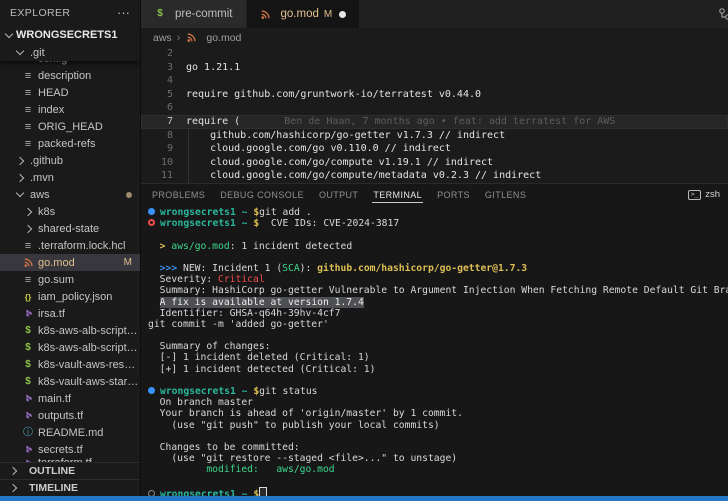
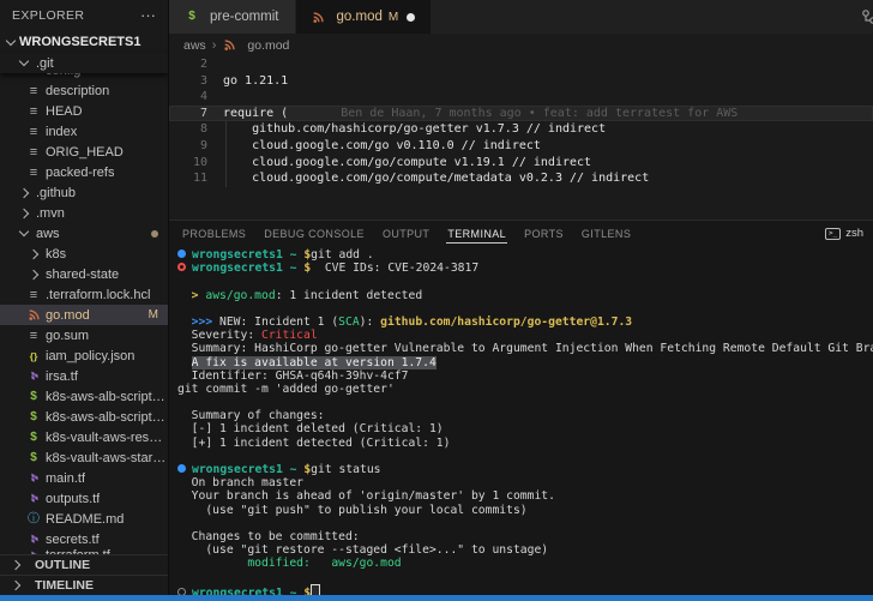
  EXPLORER
  ···
  WRONGSECRETS1
  .git
  ≡
  description
  ≡
  HEAD
  ≡
  index
  ≡
  ORIG_HEAD
  ≡
  packed-refs
  .github
  .mvn
  aws
  k8s
  shared-state
  ≡
  .terraform.lock.hcl
  go.mod
  M
  ≡
  go.sum
  {}
  iam_policy.json
  irsa.tf
  $
  k8s-aws-alb-script-c.
  $
  k8s-aws-alb-script.sh
  $
  k8s-vault-aws-resum
  $
  k8s-vault-aws-start.s
  main.tf
  outputs.tf
  ⓘ
  README.md
  secrets.tf
  OUTLINE
  TIMELINE
  $
  pre-commit
  go.mod
  M
  aws
  ›
  go.mod
  2
  3
  go 1.21.1
  4
- 5
- require github.com/gruntwork-io/terratest v0.44.0
- 6
  7
  require ( Ben de Haan, 7 months ago • feat: add terratest for AWS
  8
  github.com/hashicorp/go-getter v1.7.3 // indirect
  9
  cloud.google.com/go v0.110.0 // indirect
  10
  cloud.google.com/go/compute v1.19.1 // indirect
  11
  cloud.google.com/go/compute/metadata v0.2.3 // indirect
  PROBLEMS
  DEBUG CONSOLE
  OUTPUT
  TERMINAL
  PORTS
  GITLENS
  zsh
  wrongsecrets1 ~ $git add .
  wrongsecrets1 ~ $ CVE IDs: CVE-2024-3817
  > aws/go.mod: 1 incident detected
  >>> NEW: Incident 1 (SCA): github.com/hashicorp/go-getter@1.7.3
  Severity: Critical
  Summary: HashiCorp go-getter Vulnerable to Argument Injection When Fetching Remote Default Git Br
  A fix is available at version 1.7.4
  Identifier: GHSA-q64h-39hv-4cf7
  git commit -m 'added go-getter'
  Summary of changes:
  [-] 1 incident deleted (Critical: 1)
  [+] 1 incident detected (Critical: 1)
  wrongsecrets1 ~ $git status
  On branch master
  Your branch is ahead of 'origin/master' by 1 commit.
  (use "git push" to publish your local commits)
  Changes to be committed:
  (use "git restore --staged <file>..." to unstage)
  modified: aws/go.mod
  wrongsecrets1 ~ $
